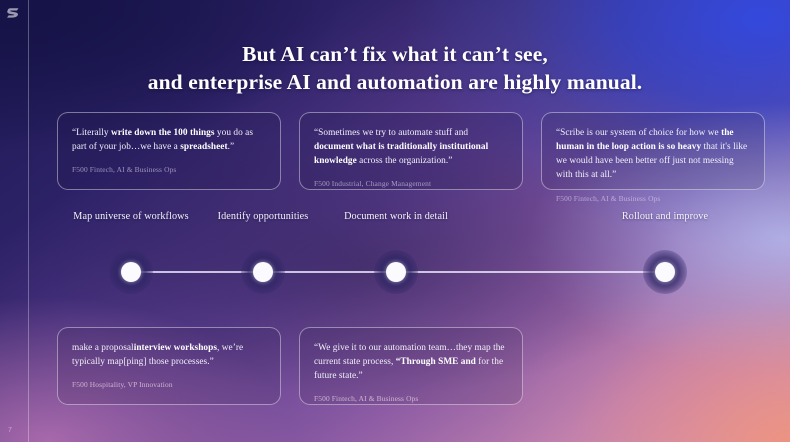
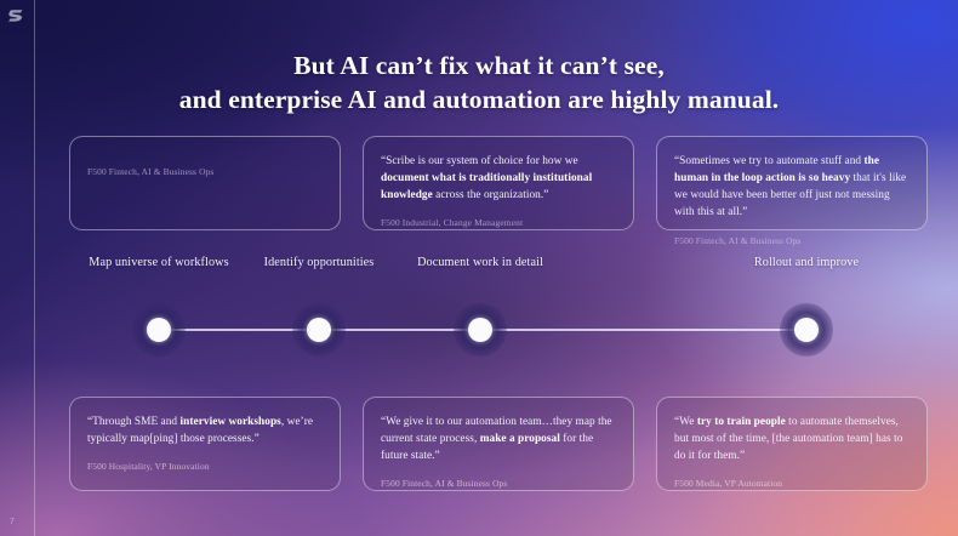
  But AI can’t fix what it can’t see,
  and enterprise AI and automation are highly manual.
- “Literally write down the 100 things you do as part of your job…we have a spreadsheet.”
  F500 Fintech, AI & Business Ops
- “Sometimes we try to automate stuff and document what is traditionally institutional knowledge across the organization.”
+ “Scribe is our system of choice for how we document what is traditionally institutional knowledge across the organization.”
  F500 Industrial, Change Management
- “Scribe is our system of choice for how we the human in the loop action is so heavy that it's like we would have been better off just not messing with this at all.”
+ “Sometimes we try to automate stuff and the human in the loop action is so heavy that it's like we would have been better off just not messing with this at all.”
  F500 Fintech, AI & Business Ops
  Map universe of workflows
  Identify opportunities
  Document work in detail
  Rollout and improve
- make a proposalinterview workshops, we’re typically map[ping] those processes.”
+ “Through SME and interview workshops, we’re typically map[ping] those processes.”
  F500 Hospitality, VP Innovation
- “We give it to our automation team…they map the current state process, “Through SME and for the future state.”
+ “We give it to our automation team…they map the current state process, make a proposal for the future state.”
  F500 Fintech, AI & Business Ops
+ “We try to train people to automate themselves, but most of the time, [the automation team] has to do it for them.”
+ F500 Media, VP Automation
